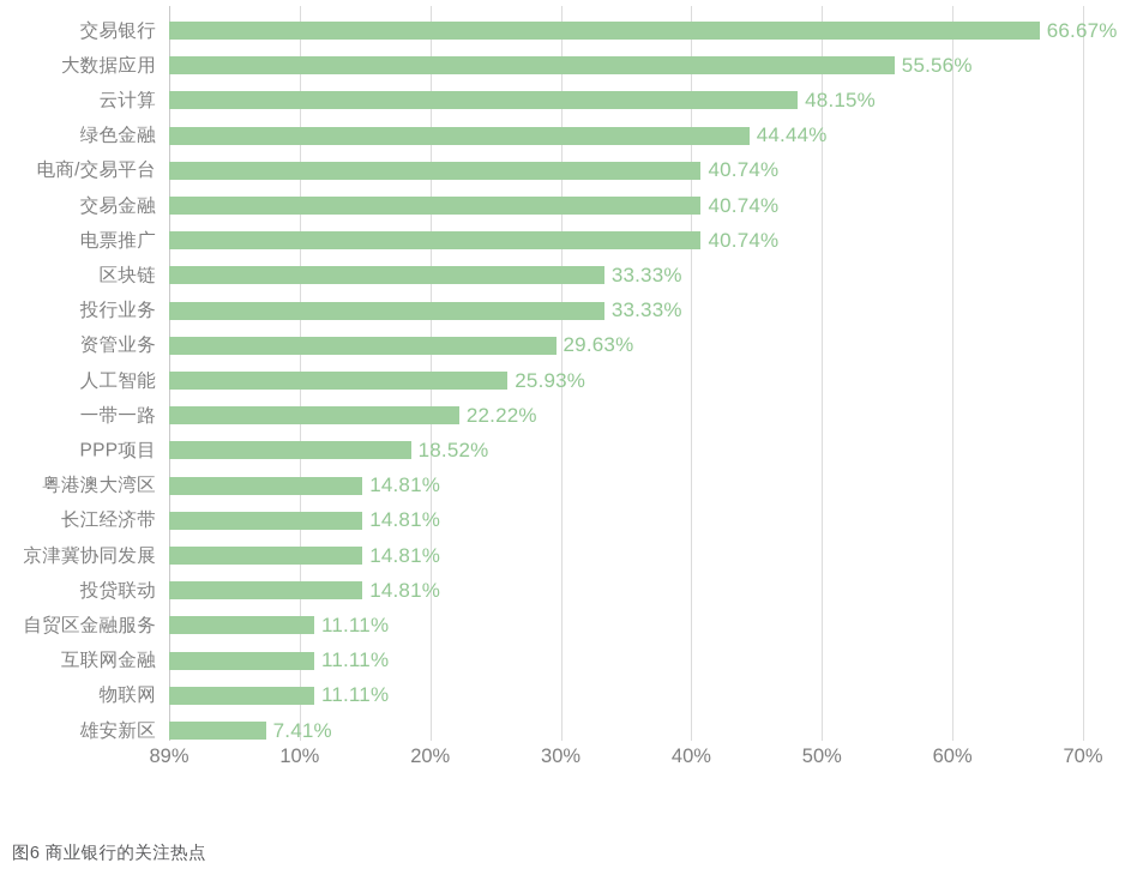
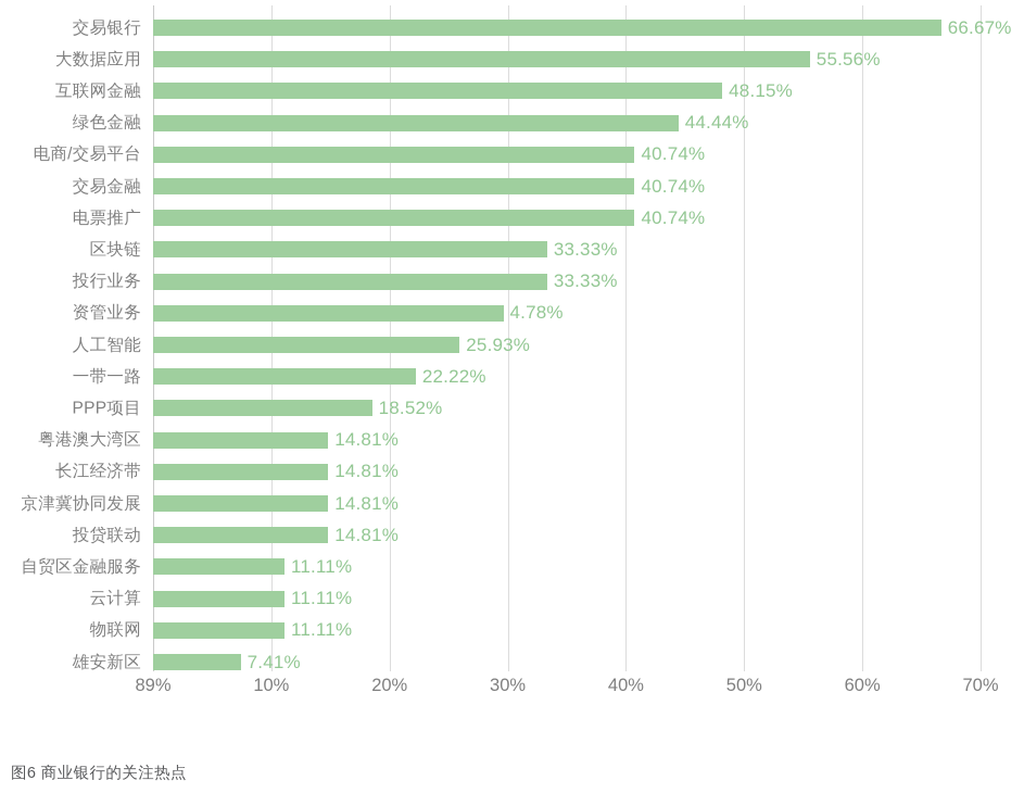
  交易银行
  66.67%
  大数据应用
  55.56%
- 云计算
+ 互联网金融
  48.15%
  绿色金融
  44.44%
  电商/交易平台
  40.74%
  交易金融
  40.74%
  电票推广
  40.74%
  区块链
  33.33%
  投行业务
  33.33%
  资管业务
- 29.63%
+ 4.78%
  人工智能
  25.93%
  一带一路
  22.22%
  PPP项目
  18.52%
  粤港澳大湾区
  14.81%
  长江经济带
  14.81%
  京津冀协同发展
  14.81%
  投贷联动
  14.81%
  自贸区金融服务
  11.11%
- 互联网金融
+ 云计算
  11.11%
  物联网
  11.11%
  雄安新区
  7.41%
  89%
  10%
  20%
  30%
  40%
  50%
  60%
  70%
  图6 商业银行的关注热点
